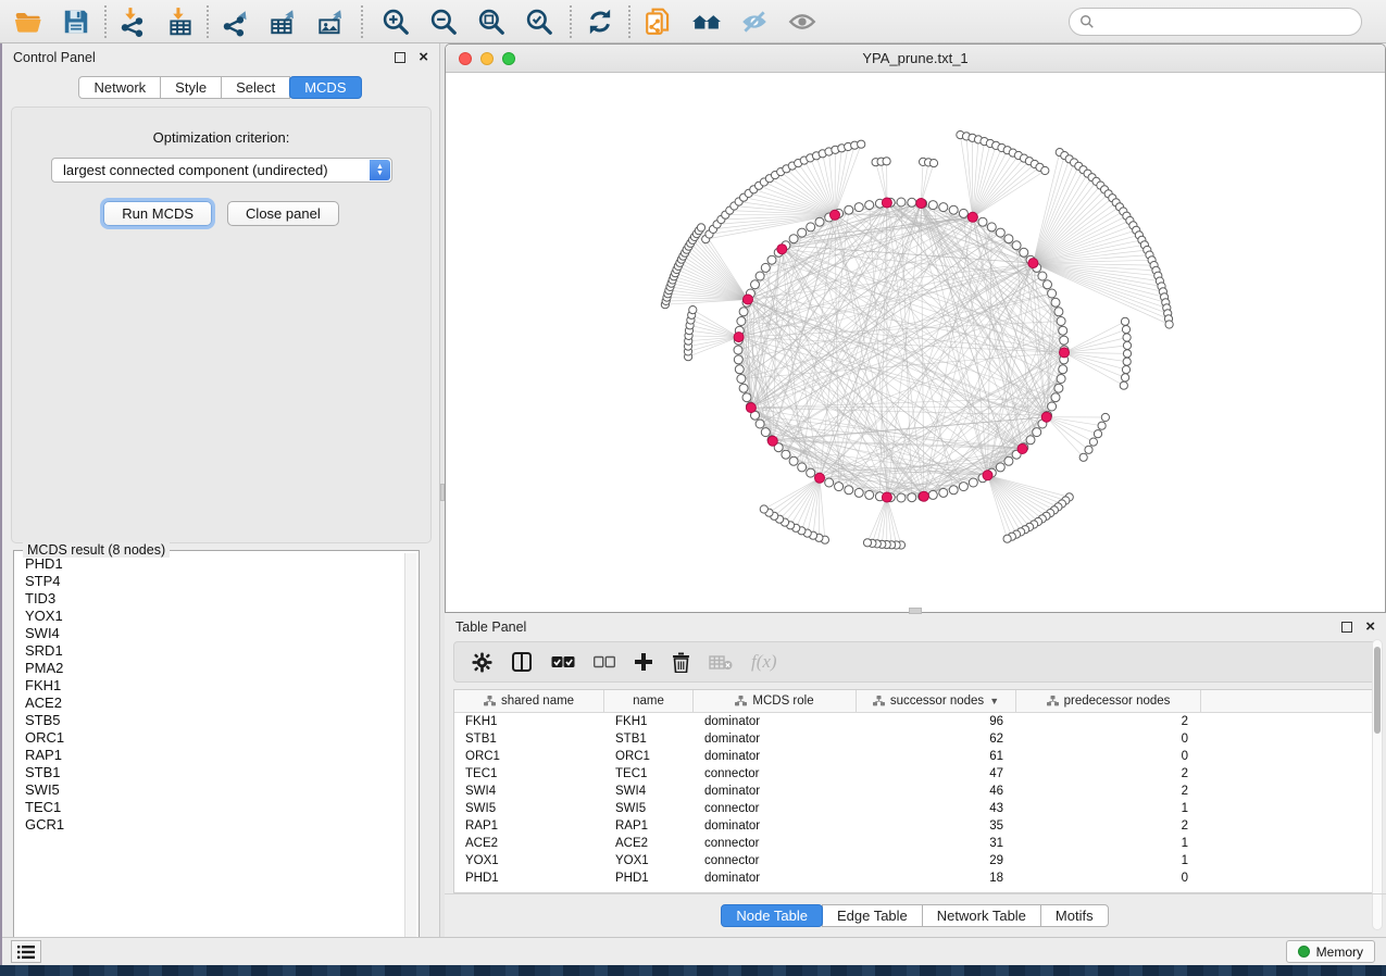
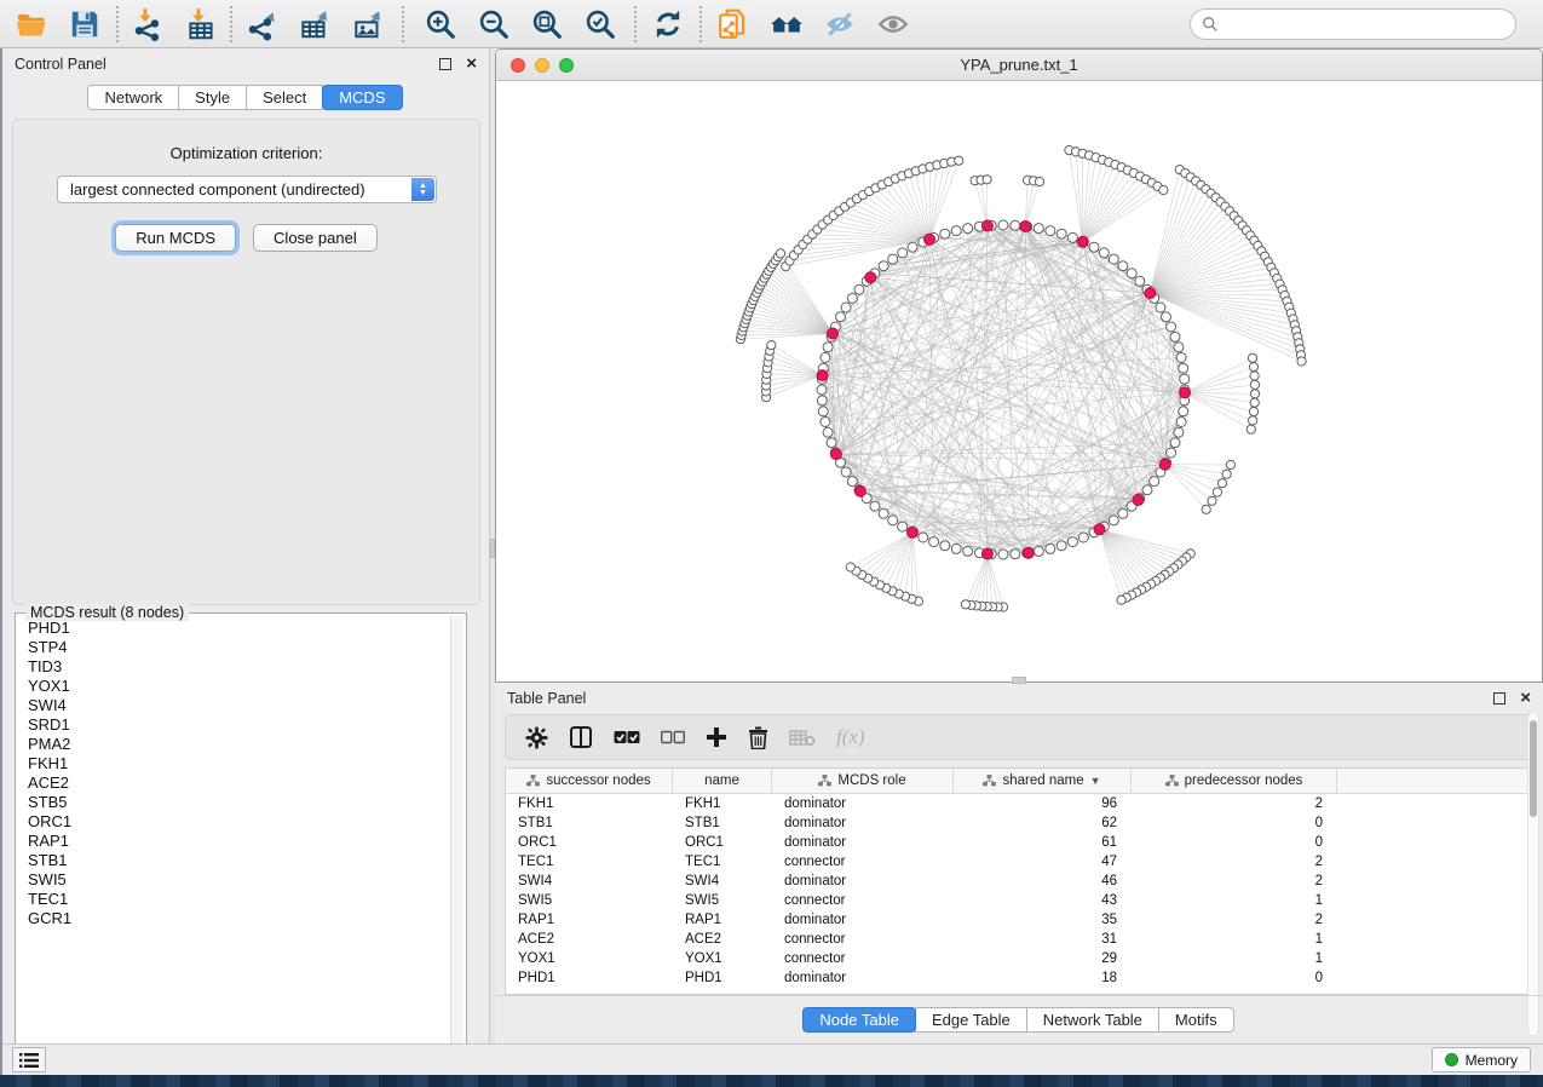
  Control Panel
  ×
  Network
  Style
  Select
  MCDS
  Optimization criterion:
  largest connected component (undirected)
  Run MCDS
  Close panel
  MCDS result (8 nodes)
  PHD1
  STP4
  TID3
  YOX1
  SWI4
  SRD1
  PMA2
  FKH1
  ACE2
  STB5
  ORC1
  RAP1
  STB1
  SWI5
  TEC1
  GCR1
  YPA_prune.txt_1
  Table Panel
  ×
  f(x)
- shared name
+ successor nodes
  name
  MCDS role
- successor nodes
+ shared name
  ▼
  predecessor nodes
  FKH1
  FKH1
  dominator
  96
  2
  STB1
  STB1
  dominator
  62
  0
  ORC1
  ORC1
  dominator
  61
  0
  TEC1
  TEC1
  connector
  47
  2
  SWI4
  SWI4
  dominator
  46
  2
  SWI5
  SWI5
  connector
  43
  1
  RAP1
  RAP1
  dominator
  35
  2
  ACE2
  ACE2
  connector
  31
  1
  YOX1
  YOX1
  connector
  29
  1
  PHD1
  PHD1
  dominator
  18
  0
  Node Table
  Edge Table
  Network Table
  Motifs
  Memory
